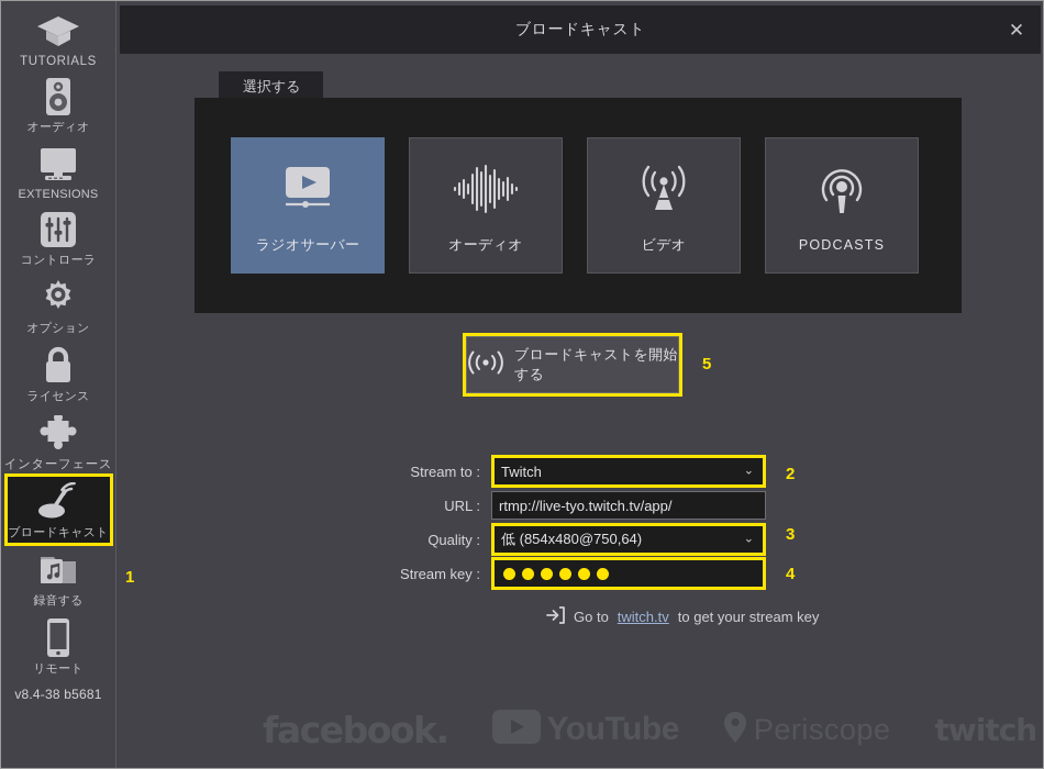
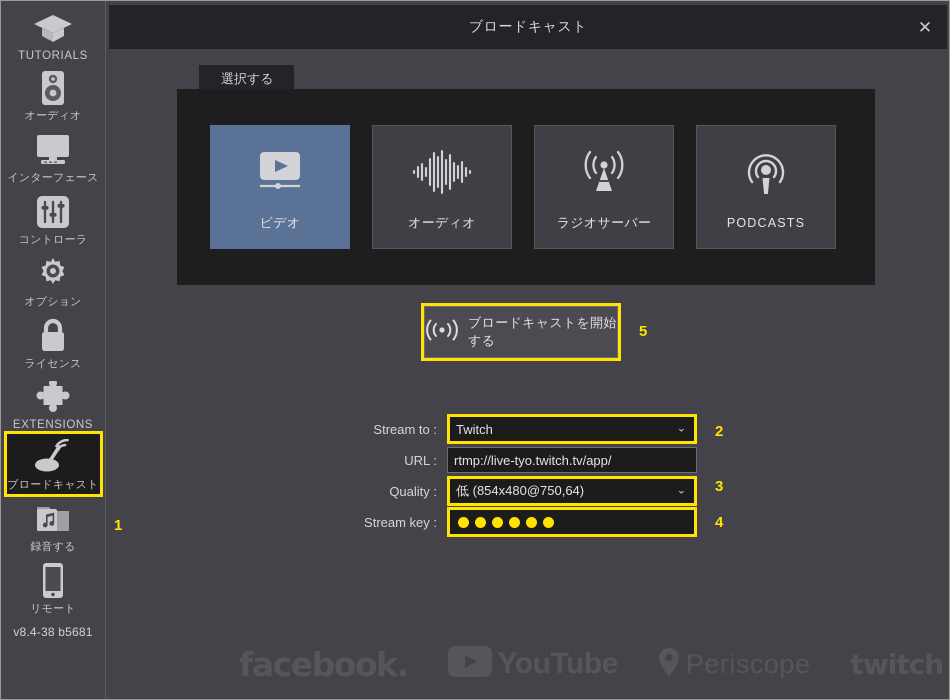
  TUTORIALS
  オーディオ
- EXTENSIONS
+ インターフェース
  コントローラ
  オプション
  ライセンス
- インターフェース
+ EXTENSIONS
  ブロードキャスト
  録音する
  リモート
  v8.4-38 b5681
  1
  ブロードキャスト
  ✕
  選択する
- ラジオサーバー
+ ビデオ
  オーディオ
- ビデオ
+ ラジオサーバー
  PODCASTS
  ブロードキャストを開始する
  5
  Stream to :
  Twitch
  ⌄
  URL :
  rtmp://live-tyo.twitch.tv/app/
  Quality :
  低 (854x480@750,64)
  ⌄
  Stream key :
  2
  3
  4
- Go to
- twitch.tv
- to get your stream key
